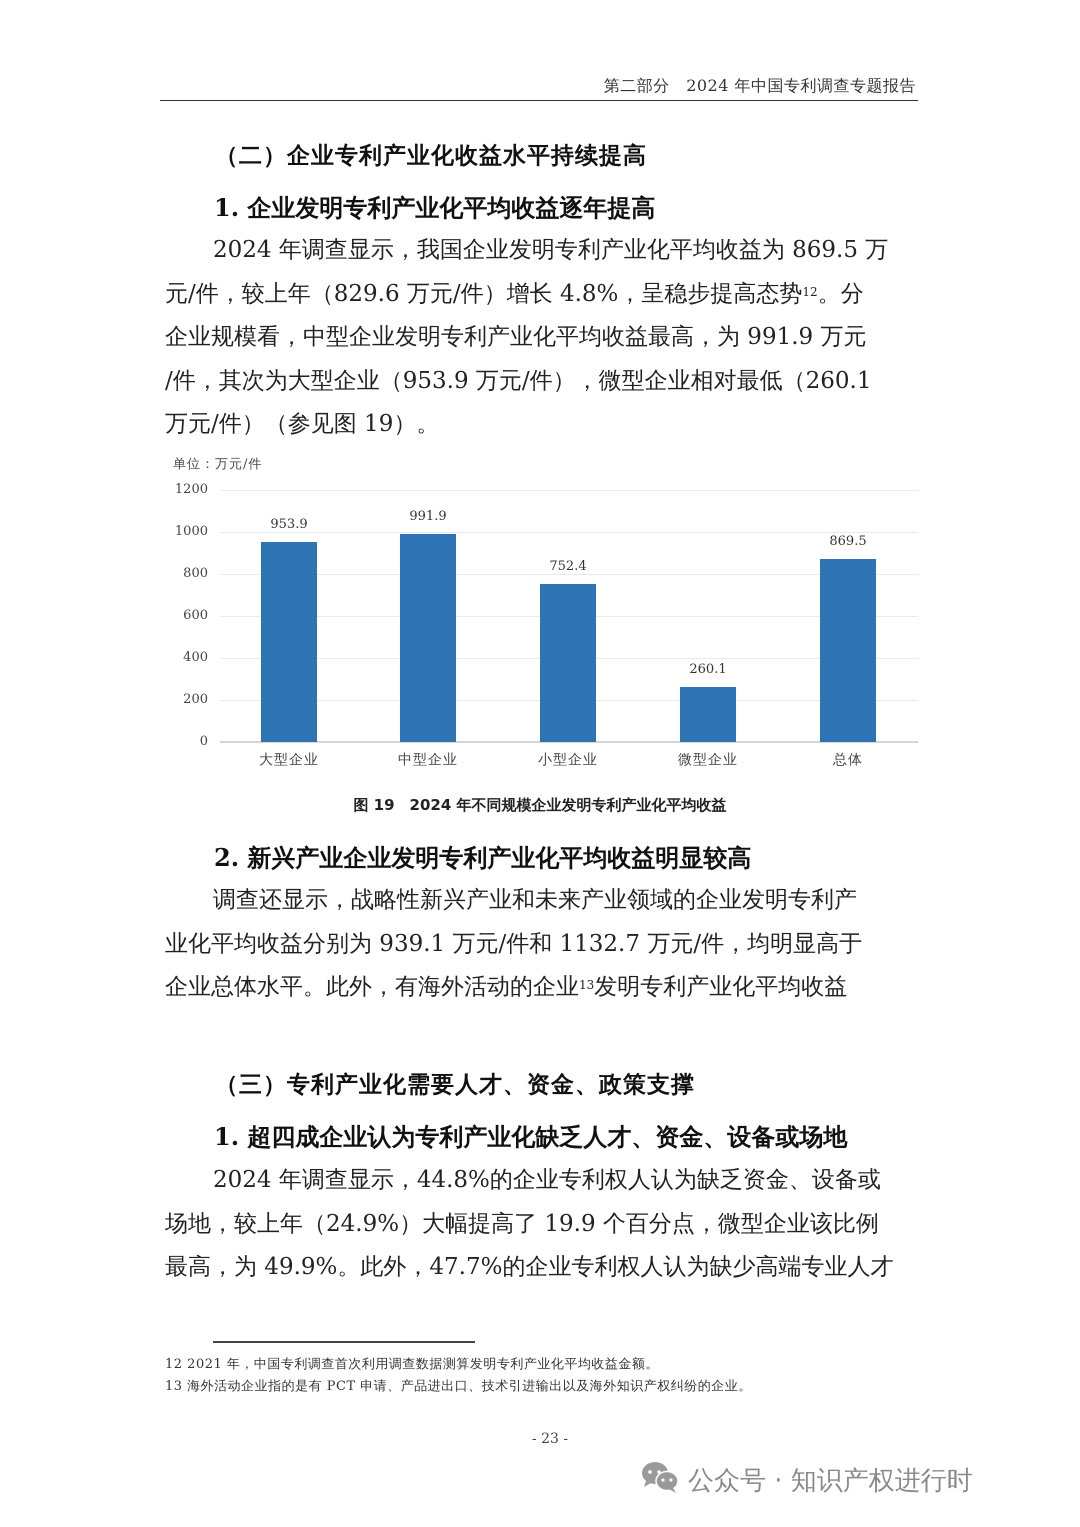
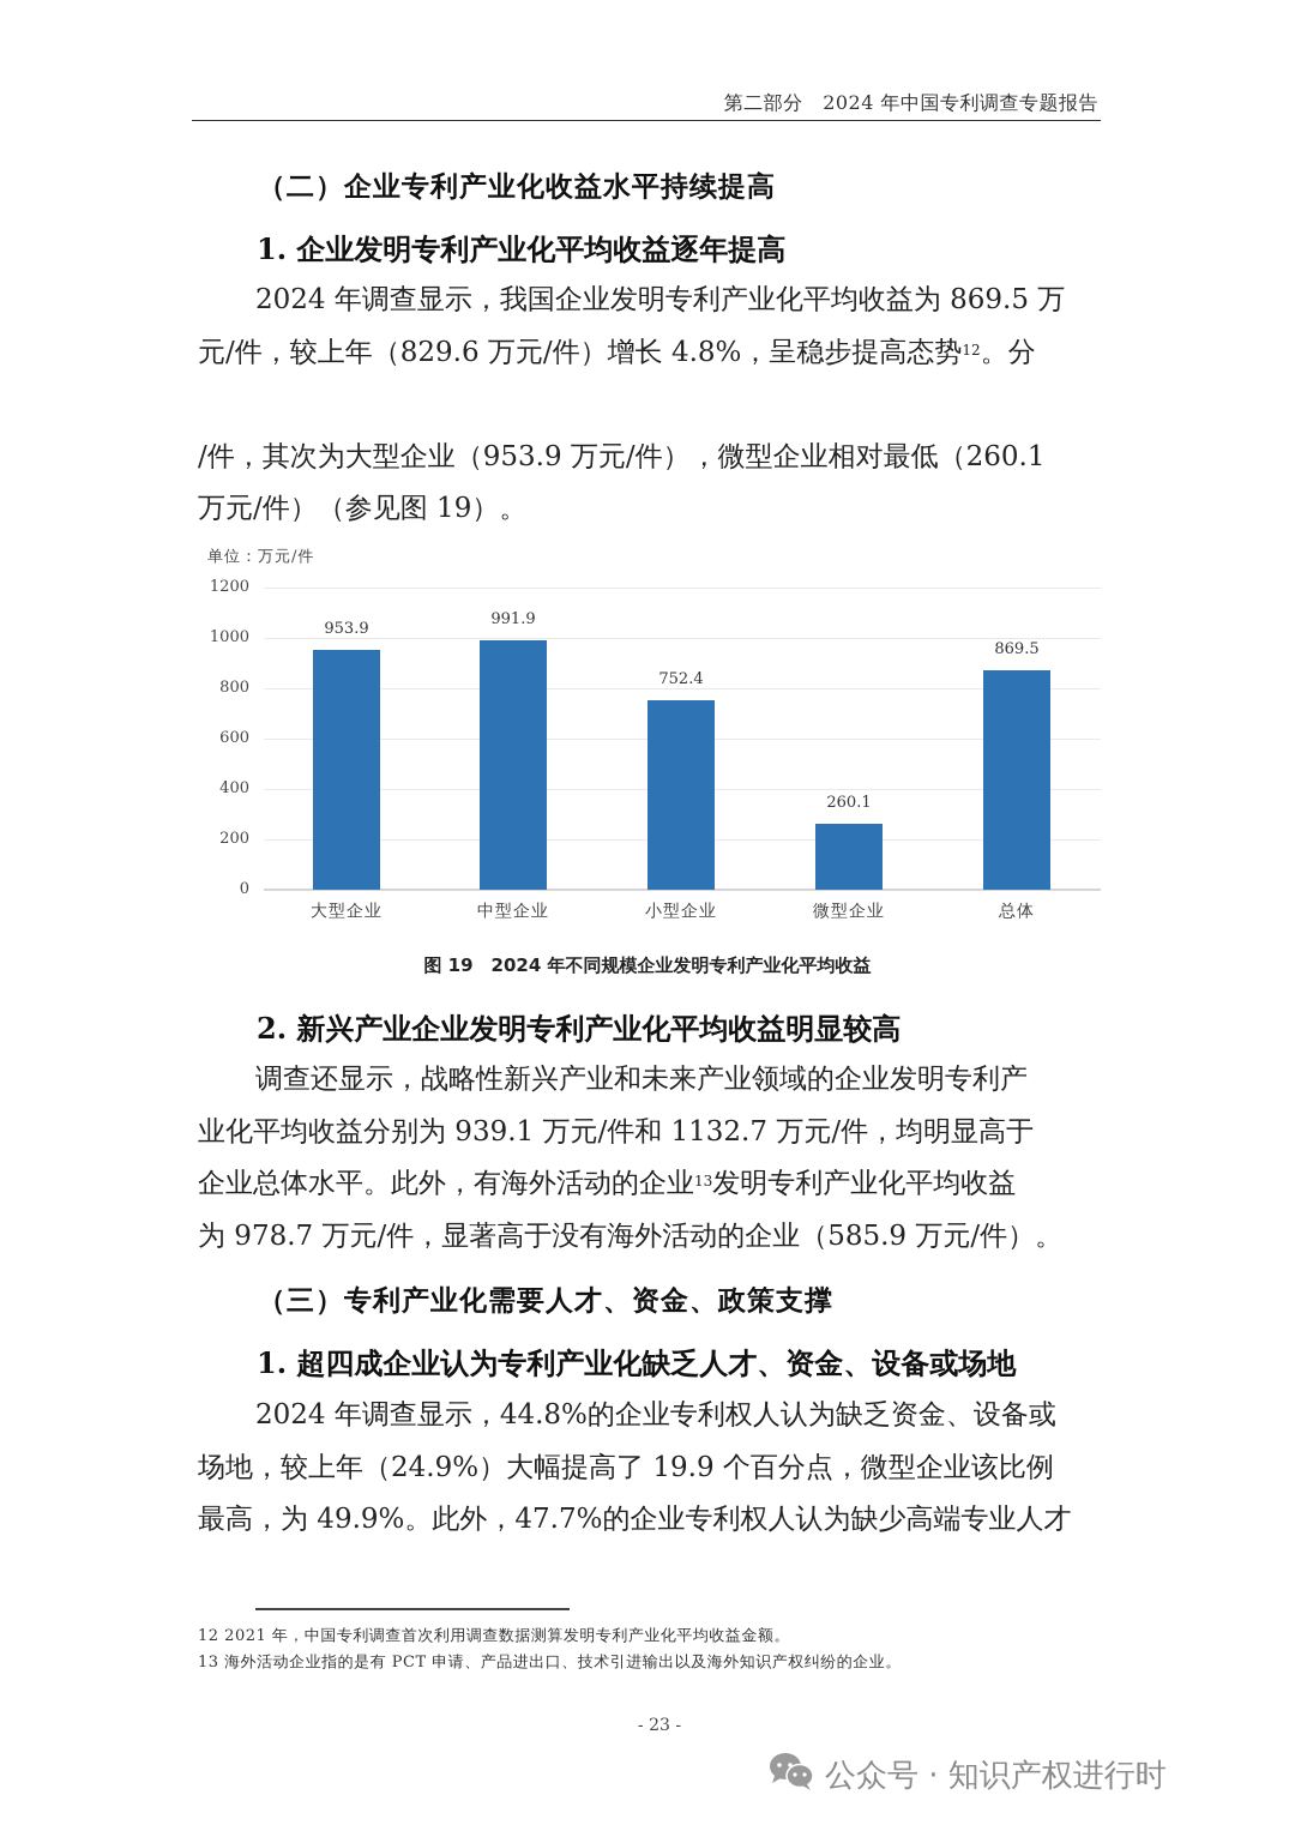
  第二部分 2024 年中国专利调查专题报告
  （二）企业专利产业化收益水平持续提高
  1. 企业发明专利产业化平均收益逐年提高
  2024 年调查显示，我国企业发明专利产业化平均收益为 869.5 万
  元/件，较上年（829.6 万元/件）增长 4.8%，呈稳步提高态势12。分
- 企业规模看，中型企业发明专利产业化平均收益最高，为 991.9 万元
  /件，其次为大型企业（953.9 万元/件），微型企业相对最低（260.1
  万元/件）（参见图 19）。
  单位：万元/件
  1200
  1000
  800
  600
  400
  200
  0
  953.9
  991.9
  752.4
  260.1
  869.5
  大型企业
  中型企业
  小型企业
  微型企业
  总体
  图 19 2024 年不同规模企业发明专利产业化平均收益
  2. 新兴产业企业发明专利产业化平均收益明显较高
  调查还显示，战略性新兴产业和未来产业领域的企业发明专利产
  业化平均收益分别为 939.1 万元/件和 1132.7 万元/件，均明显高于
  企业总体水平。此外，有海外活动的企业13发明专利产业化平均收益
+ 为 978.7 万元/件，显著高于没有海外活动的企业（585.9 万元/件）。
  （三）专利产业化需要人才、资金、政策支撑
  1. 超四成企业认为专利产业化缺乏人才、资金、设备或场地
  2024 年调查显示，44.8%的企业专利权人认为缺乏资金、设备或
  场地，较上年（24.9%）大幅提高了 19.9 个百分点，微型企业该比例
  最高，为 49.9%。此外，47.7%的企业专利权人认为缺少高端专业人才
  12 2021 年，中国专利调查首次利用调查数据测算发明专利产业化平均收益金额。
  13 海外活动企业指的是有 PCT 申请、产品进出口、技术引进输出以及海外知识产权纠纷的企业。
  - 23 -
  公众号 · 知识产权进行时
